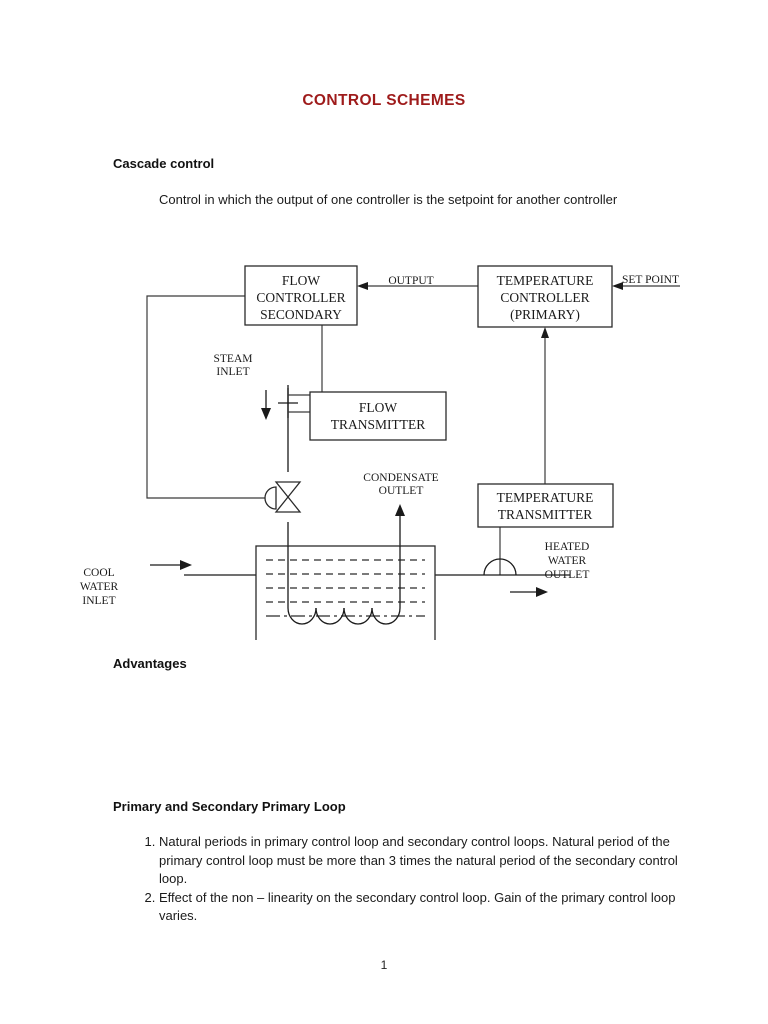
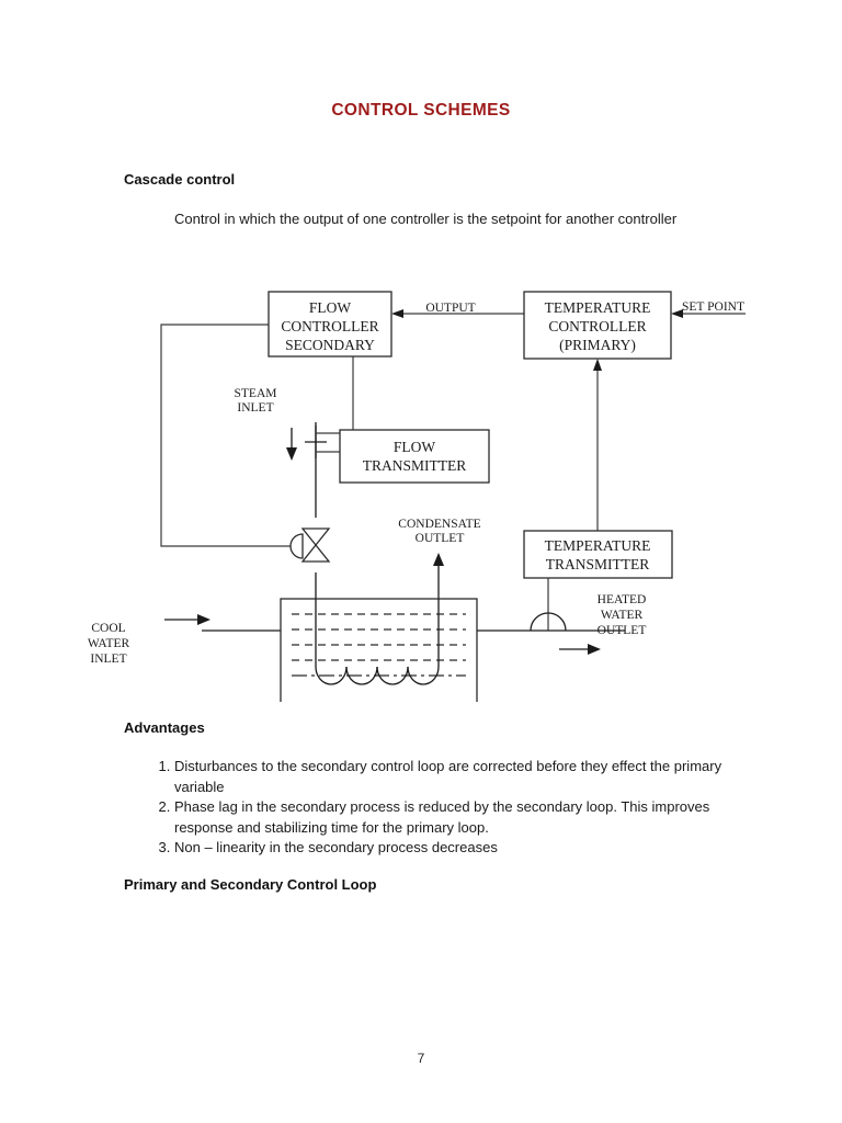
  CONTROL SCHEMES
  Cascade control
  Control in which the output of one controller is the setpoint for another controller
  FLOW
  CONTROLLER
  SECONDARY
  TEMPERATURE
  CONTROLLER
  (PRIMARY)
  FLOW
  TRANSMITTER
  TEMPERATURE
  TRANSMITTER
  OUTPUT
  SET POINT
  STEAM
  INLET
  CONDENSATE
  OUTLET
  COOL
  WATER
  INLET
  HEATED
  WATER
  OUTLET
  Advantages
+ Disturbances to the secondary control loop are corrected before they effect the primary variable
+ Phase lag in the secondary process is reduced by the secondary loop. This improves response and stabilizing time for the primary loop.
+ Non – linearity in the secondary process decreases
- Primary and Secondary Primary Loop
+ Primary and Secondary Control Loop
- Natural periods in primary control loop and secondary control loops. Natural period of the primary control loop must be more than 3 times the natural period of the secondary control loop.
- Effect of the non – linearity on the secondary control loop. Gain of the primary control loop varies.
- 1
+ 7
